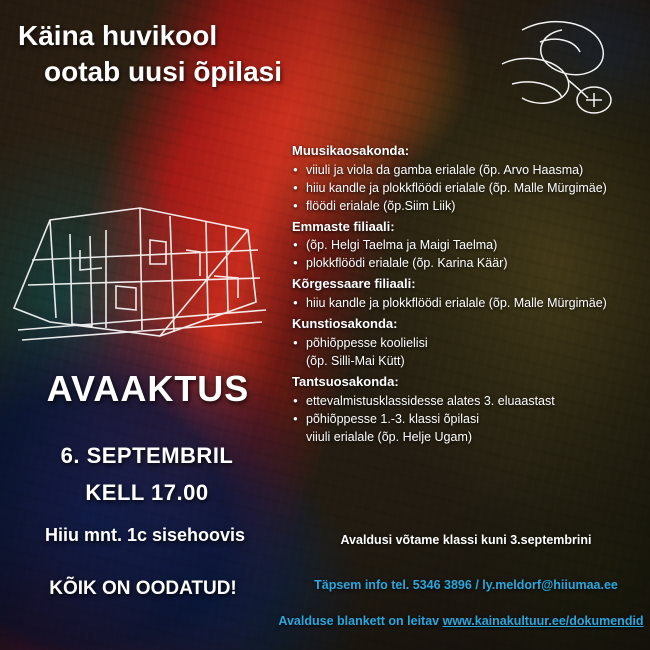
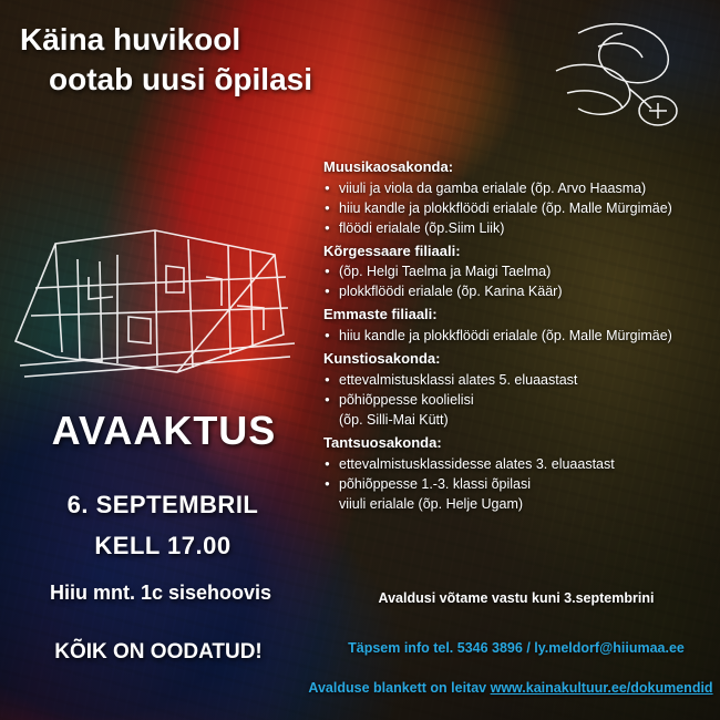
  Käina huvikool
  ootab uusi õpilasi
  Muusikaosakonda:
  viiuli ja viola da gamba erialale (õp. Arvo Haasma)
  hiiu kandle ja plokkflöödi erialale (õp. Malle Mürgimäe)
  flöödi erialale (õp.Siim Liik)
- Emmaste filiaali:
+ Kõrgessaare filiaali:
  (õp. Helgi Taelma ja Maigi Taelma)
  plokkflöödi erialale (õp. Karina Käär)
- Kõrgessaare filiaali:
+ Emmaste filiaali:
  hiiu kandle ja plokkflöödi erialale (õp. Malle Mürgimäe)
  Kunstiosakonda:
+ ettevalmistusklassi alates 5. eluaastast
  põhiõppesse koolielisi
  (õp. Silli-Mai Kütt)
  Tantsuosakonda:
  ettevalmistusklassidesse alates 3. eluaastast
  põhiõppesse 1.-3. klassi õpilasi
  viiuli erialale (õp. Helje Ugam)
  AVAAKTUS
  6. SEPTEMBRIL
  KELL 17.00
  Hiiu mnt. 1c sisehoovis
  KÕIK ON OODATUD!
- Avaldusi võtame klassi kuni 3.septembrini
+ Avaldusi võtame vastu kuni 3.septembrini
  Täpsem info tel. 5346 3896 / ly.meldorf@hiiumaa.ee
  Avalduse blankett on leitav www.kainakultuur.ee/dokumendid
